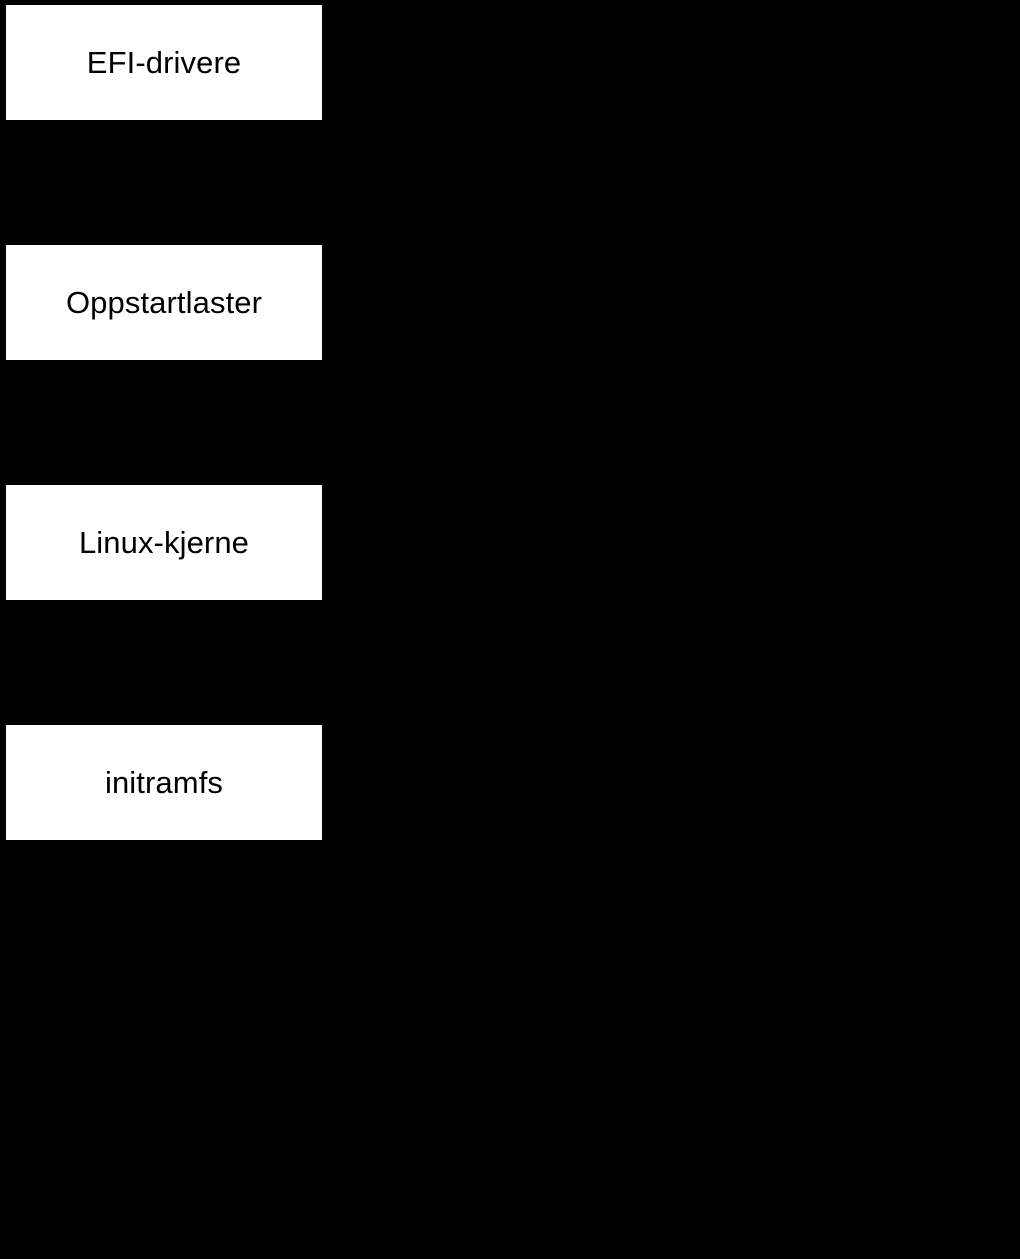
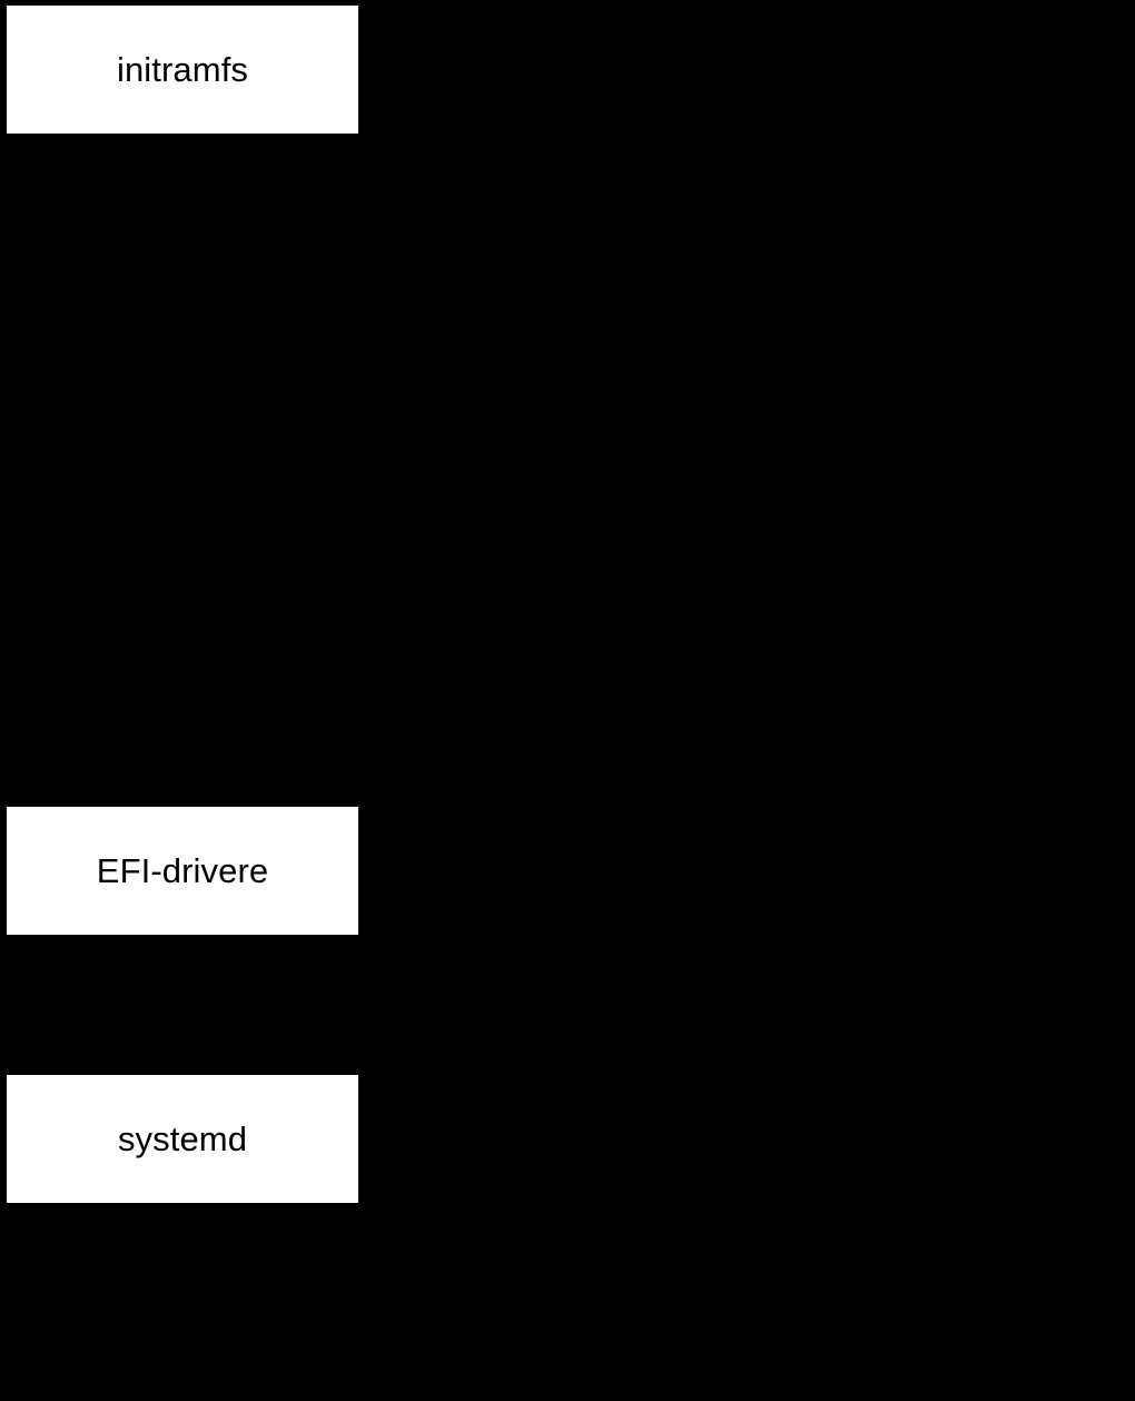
- EFI-drivere
+ initramfs
- Oppstartlaster
- Linux-kjerne
- initramfs
+ EFI-drivere
+ systemd
